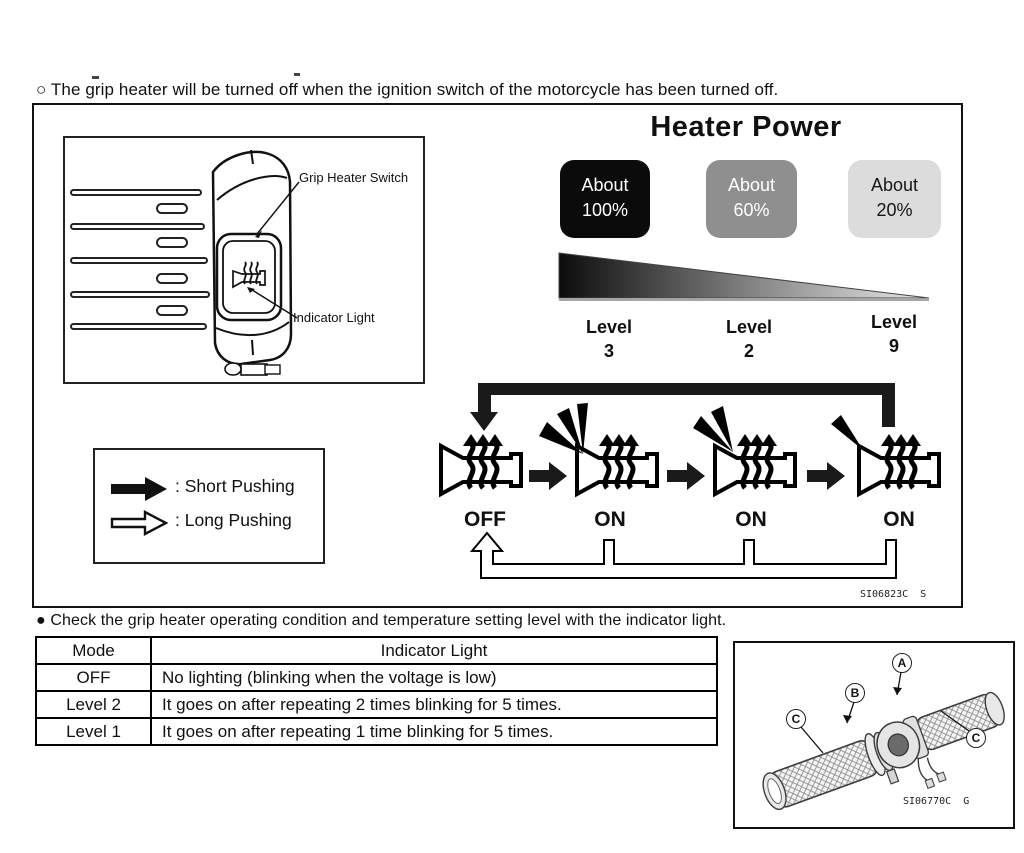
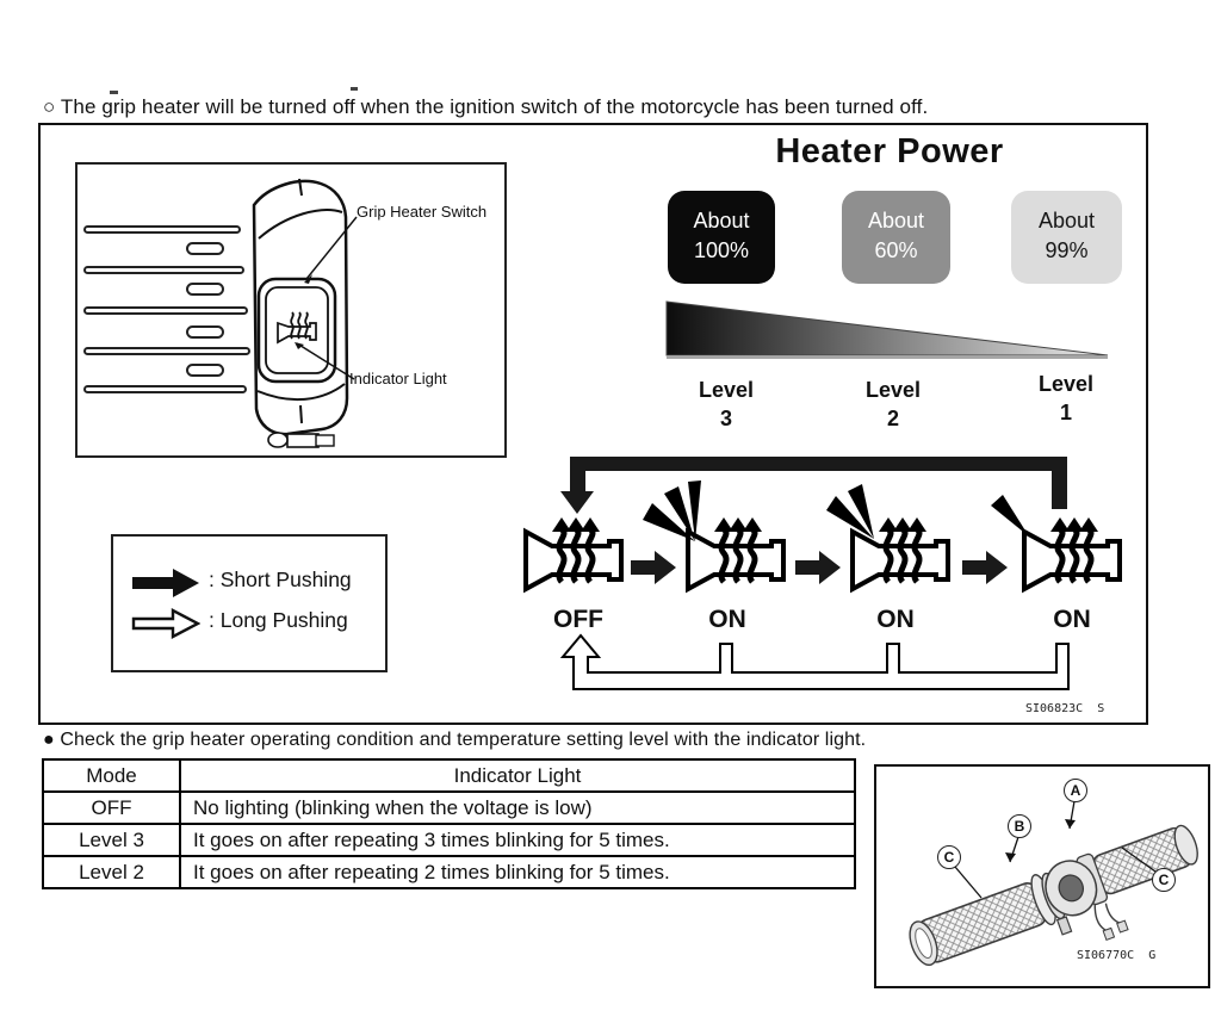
  ○ The grip heater will be turned off when the ignition switch of the motorcycle has been turned off.
  Grip Heater Switch
  Indicator Light
  Heater Power
  About
  100%
  About
  60%
  About
- 20%
+ 99%
  Level
  3
  Level
  2
  Level
- 9
+ 1
  OFF
  ON
  ON
  ON
  SI06823C S
  : Short Pushing
  : Long Pushing
  ● Check the grip heater operating condition and temperature setting level with the indicator light.
  Mode	Indicator Light
  OFF	No lighting (blinking when the voltage is low)
+ Level 3	It goes on after repeating 3 times blinking for 5 times.
  Level 2	It goes on after repeating 2 times blinking for 5 times.
- Level 1	It goes on after repeating 1 time blinking for 5 times.
  A
  B
  C
  C
  SI06770C G
